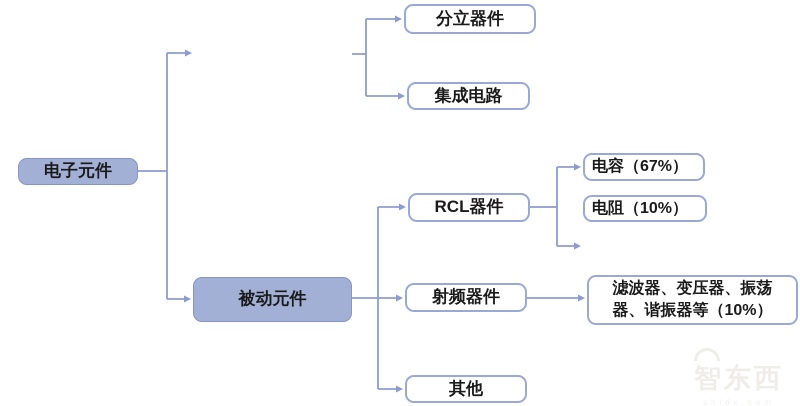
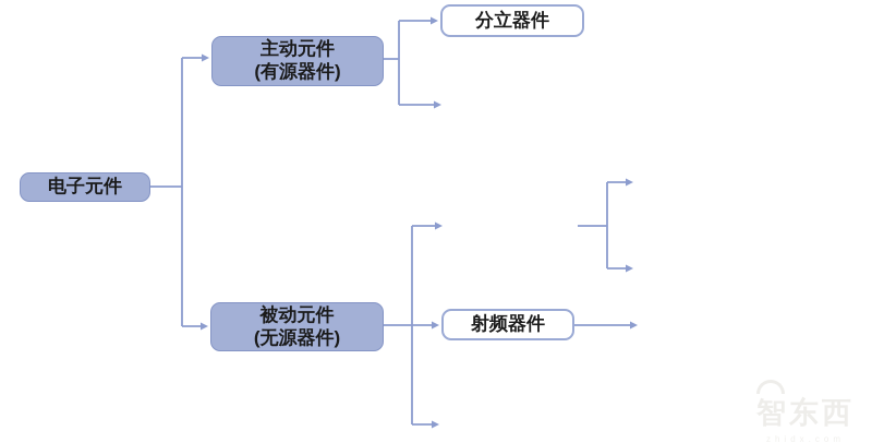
  电子元件
+ 主动元件
+ (有源器件)
  被动元件
+ (无源器件)
  分立器件
- 集成电路
- RCL器件
  射频器件
- 其他
- 电容（67%）
- 电阻（10%）
- 滤波器、变压器、振荡
- 器、谐振器等（10%）
